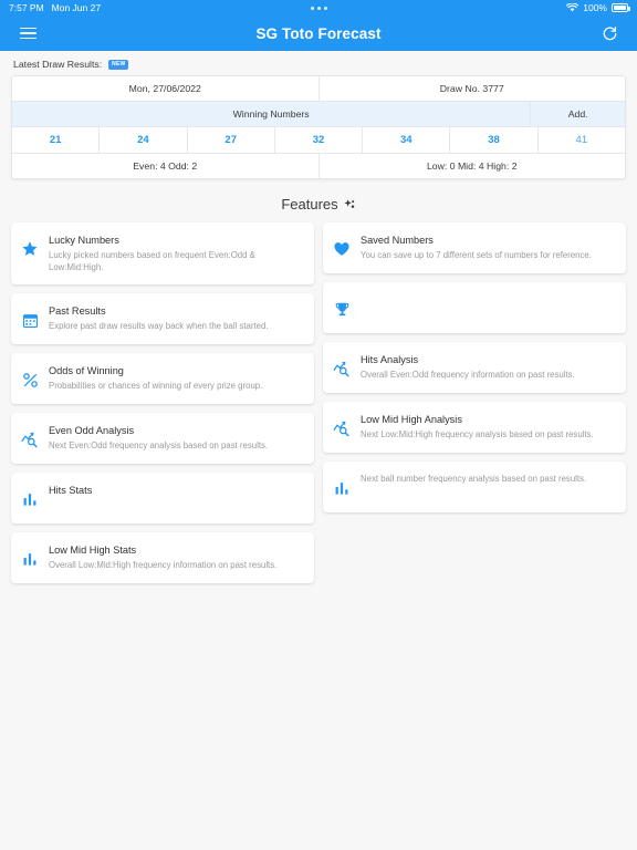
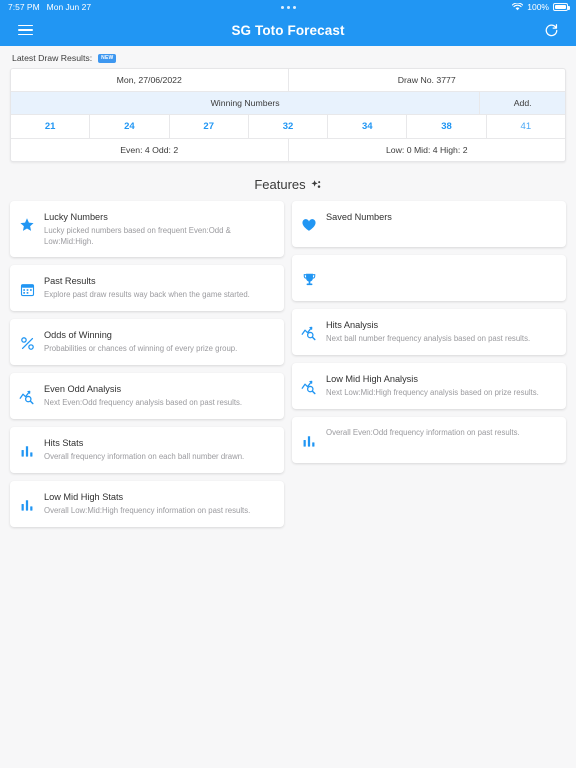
  7:57 PM
  Mon Jun 27
  100%
  SG Toto Forecast
  Latest Draw Results:
  Mon, 27/06/2022
  Draw No. 3777
  Winning Numbers
  Add.
  21
  24
  27
  32
  34
  38
  41
  Even: 4 Odd: 2
  Low: 0 Mid: 4 High: 2
  Features
  Lucky Numbers
  Lucky picked numbers based on frequent Even:Odd & Low:Mid:High.
  Past Results
- Explore past draw results way back when the ball started.
+ Explore past draw results way back when the game started.
  Odds of Winning
  Probabilities or chances of winning of every prize group.
  Even Odd Analysis
  Next Even:Odd frequency analysis based on past results.
  Hits Stats
+ Overall frequency information on each ball number drawn.
  Low Mid High Stats
  Overall Low:Mid:High frequency information on past results.
  Saved Numbers
- You can save up to 7 different sets of numbers for reference.
  Hits Analysis
- Overall Even:Odd frequency information on past results.
+ Next ball number frequency analysis based on past results.
  Low Mid High Analysis
- Next Low:Mid:High frequency analysis based on past results.
+ Next Low:Mid:High frequency analysis based on prize results.
- Next ball number frequency analysis based on past results.
+ Overall Even:Odd frequency information on past results.
